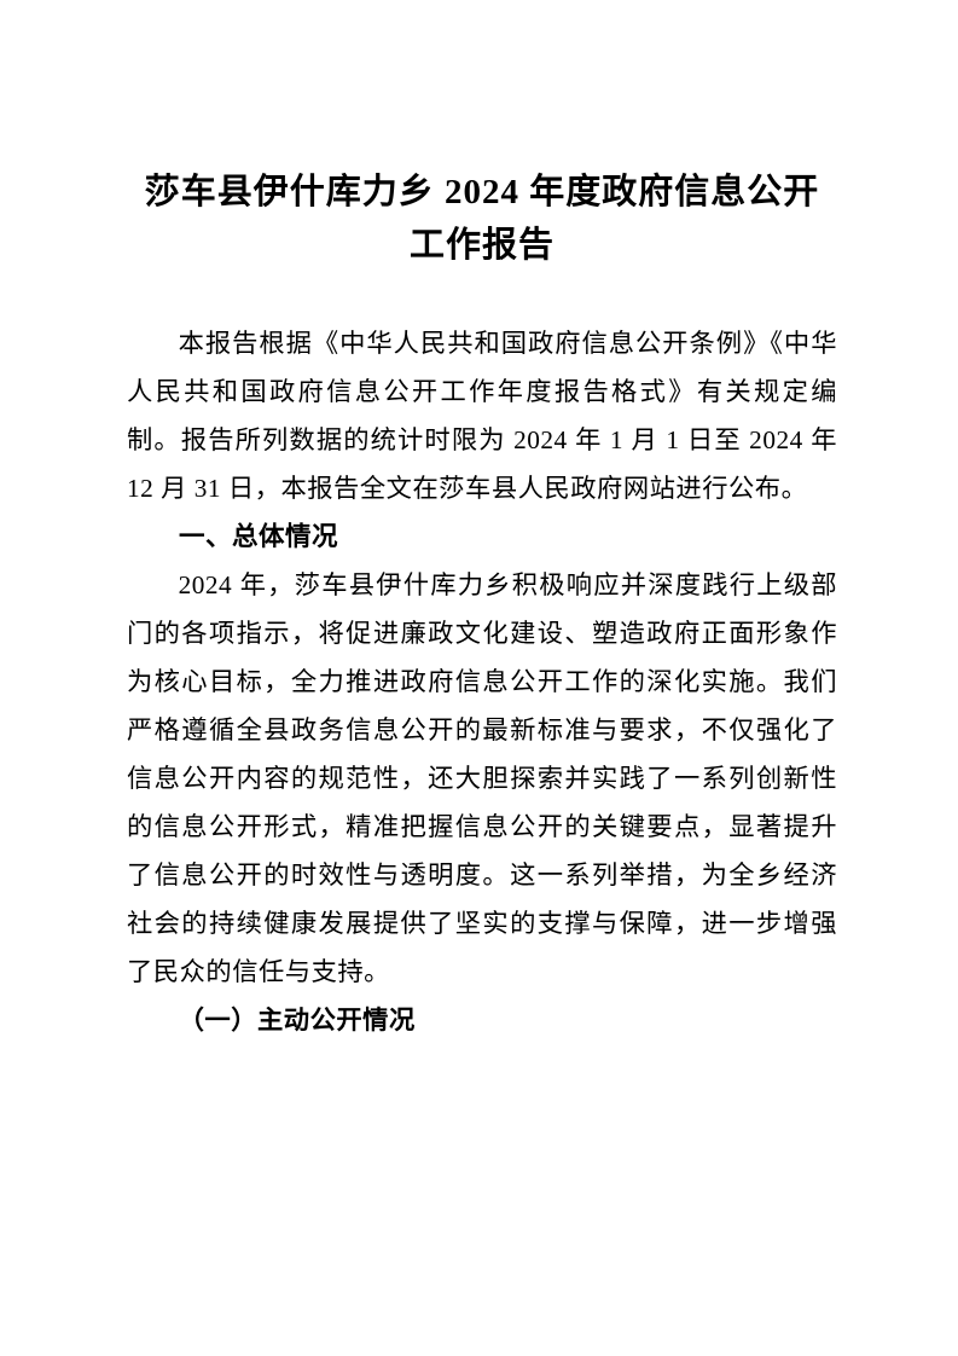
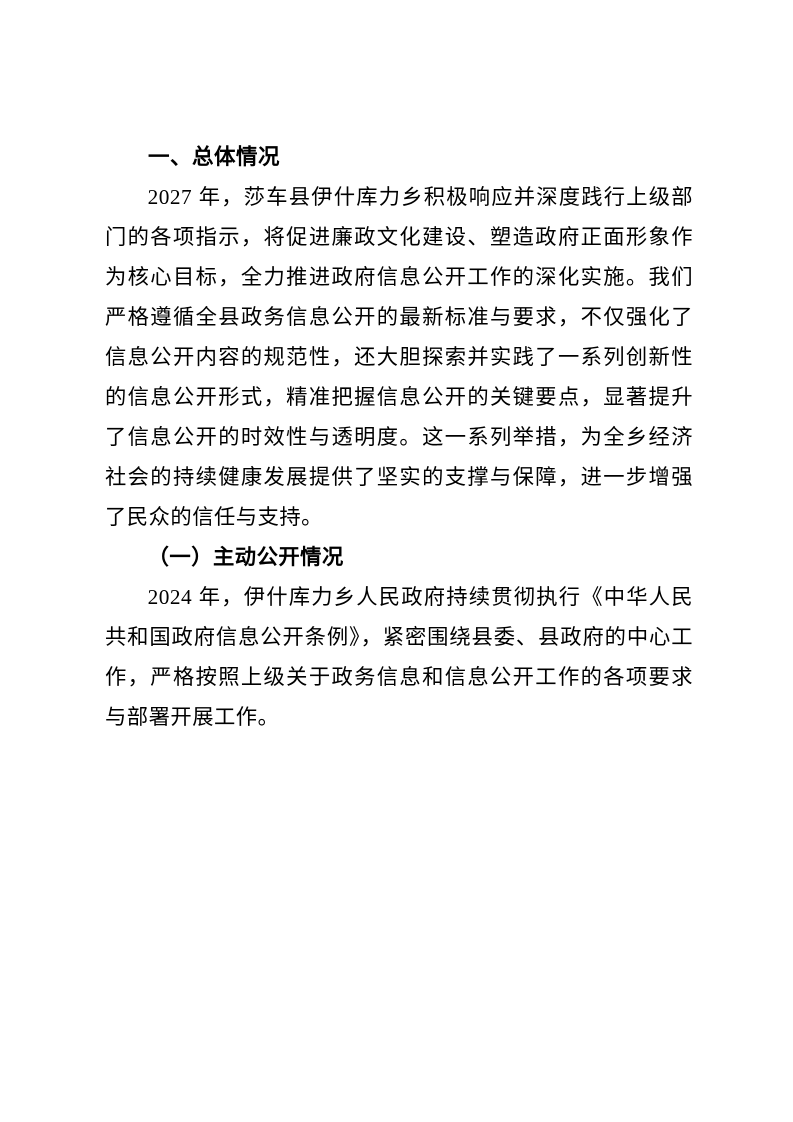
- 莎车县伊什库力乡 2024 年度政府信息公开
- 工作报告
- 本报告根据《中华人民共和国政府信息公开条例》《中华人民共和国政府信息公开工作年度报告格式》有关规定编制。报告所列数据的统计时限为 2024 年 1 月 1 日至 2024 年 12 月 31 日，本报告全文在莎车县人民政府网站进行公布。
  一、总体情况
- 2024 年，莎车县伊什库力乡积极响应并深度践行上级部门的各项指示，将促进廉政文化建设、塑造政府正面形象作为核心目标，全力推进政府信息公开工作的深化实施。我们严格遵循全县政务信息公开的最新标准与要求，不仅强化了信息公开内容的规范性，还大胆探索并实践了一系列创新性的信息公开形式，精准把握信息公开的关键要点，显著提升了信息公开的时效性与透明度。这一系列举措，为全乡经济社会的持续健康发展提供了坚实的支撑与保障，进一步增强了民众的信任与支持。
+ 2027 年，莎车县伊什库力乡积极响应并深度践行上级部门的各项指示，将促进廉政文化建设、塑造政府正面形象作为核心目标，全力推进政府信息公开工作的深化实施。我们严格遵循全县政务信息公开的最新标准与要求，不仅强化了信息公开内容的规范性，还大胆探索并实践了一系列创新性的信息公开形式，精准把握信息公开的关键要点，显著提升了信息公开的时效性与透明度。这一系列举措，为全乡经济社会的持续健康发展提供了坚实的支撑与保障，进一步增强了民众的信任与支持。
  （一）主动公开情况
+ 2024 年，伊什库力乡人民政府持续贯彻执行《中华人民共和国政府信息公开条例》，紧密围绕县委、县政府的中心工作，严格按照上级关于政务信息和信息公开工作的各项要求与部署开展工作。
